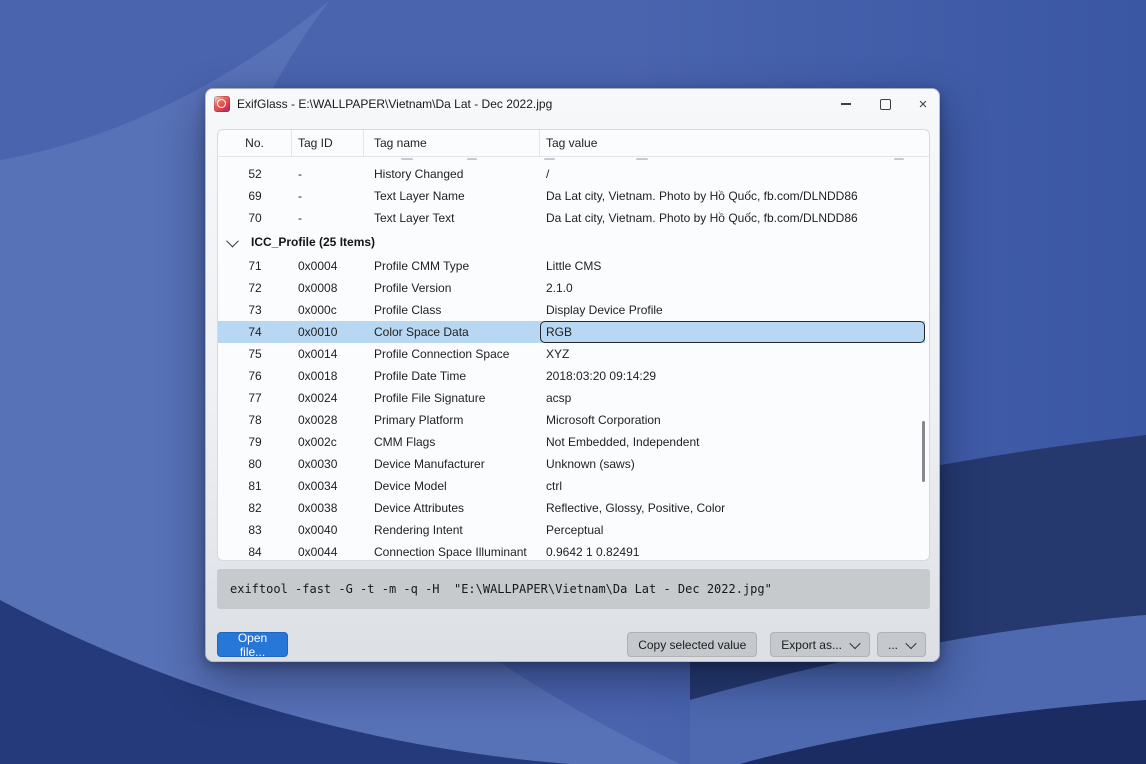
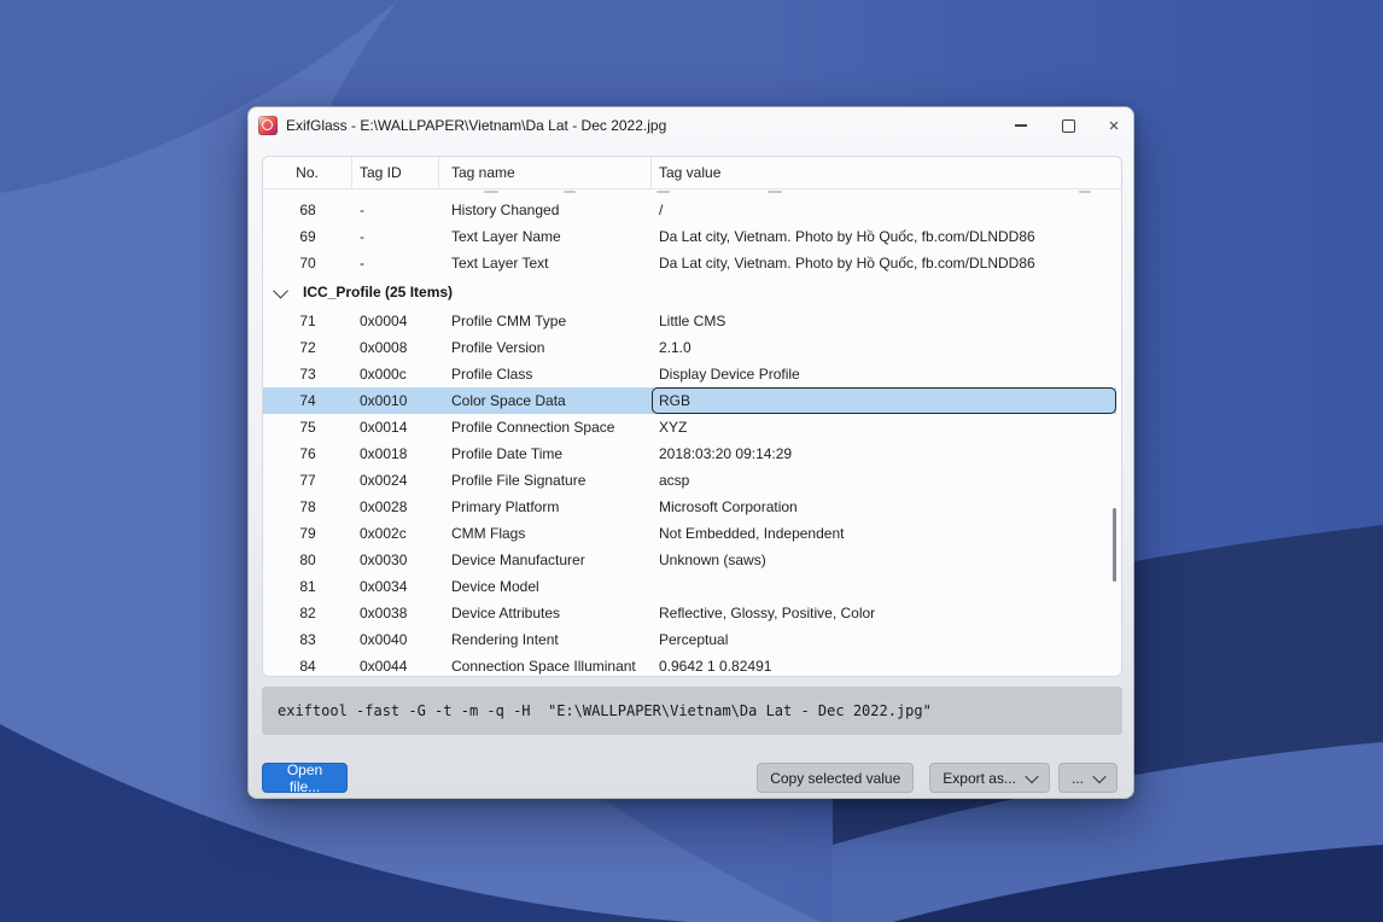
  ExifGlass - E:\WALLPAPER\Vietnam\Da Lat - Dec 2022.jpg
  ×
  No.
  Tag ID
  Tag name
  Tag value
- 52
+ 68
  -
  History Changed
  /
  69
  -
  Text Layer Name
  Da Lat city, Vietnam. Photo by Hồ Quốc, fb.com/DLNDD86
  70
  -
  Text Layer Text
  Da Lat city, Vietnam. Photo by Hồ Quốc, fb.com/DLNDD86
  ICC_Profile (25 Items)
  71
  0x0004
  Profile CMM Type
  Little CMS
  72
  0x0008
  Profile Version
  2.1.0
  73
  0x000c
  Profile Class
  Display Device Profile
  74
  0x0010
  Color Space Data
  RGB
  75
  0x0014
  Profile Connection Space
  XYZ
  76
  0x0018
  Profile Date Time
  2018:03:20 09:14:29
  77
  0x0024
  Profile File Signature
  acsp
  78
  0x0028
  Primary Platform
  Microsoft Corporation
  79
  0x002c
  CMM Flags
  Not Embedded, Independent
  80
  0x0030
  Device Manufacturer
  Unknown (saws)
  81
  0x0034
  Device Model
- ctrl
  82
  0x0038
  Device Attributes
  Reflective, Glossy, Positive, Color
  83
  0x0040
  Rendering Intent
  Perceptual
  84
  0x0044
  Connection Space Illuminant
  0.9642 1 0.82491
  exiftool -fast -G -t -m -q -H "E:\WALLPAPER\Vietnam\Da Lat - Dec 2022.jpg"
  Open file...
  Copy selected value
  Export as...
  ...
